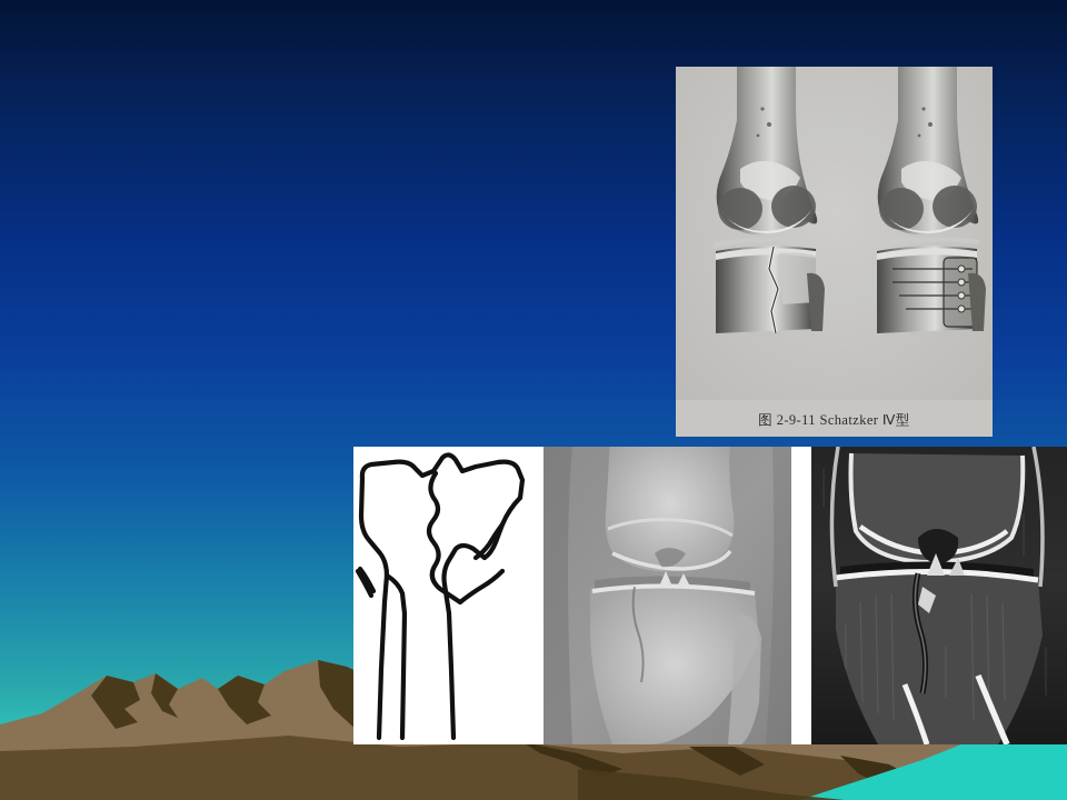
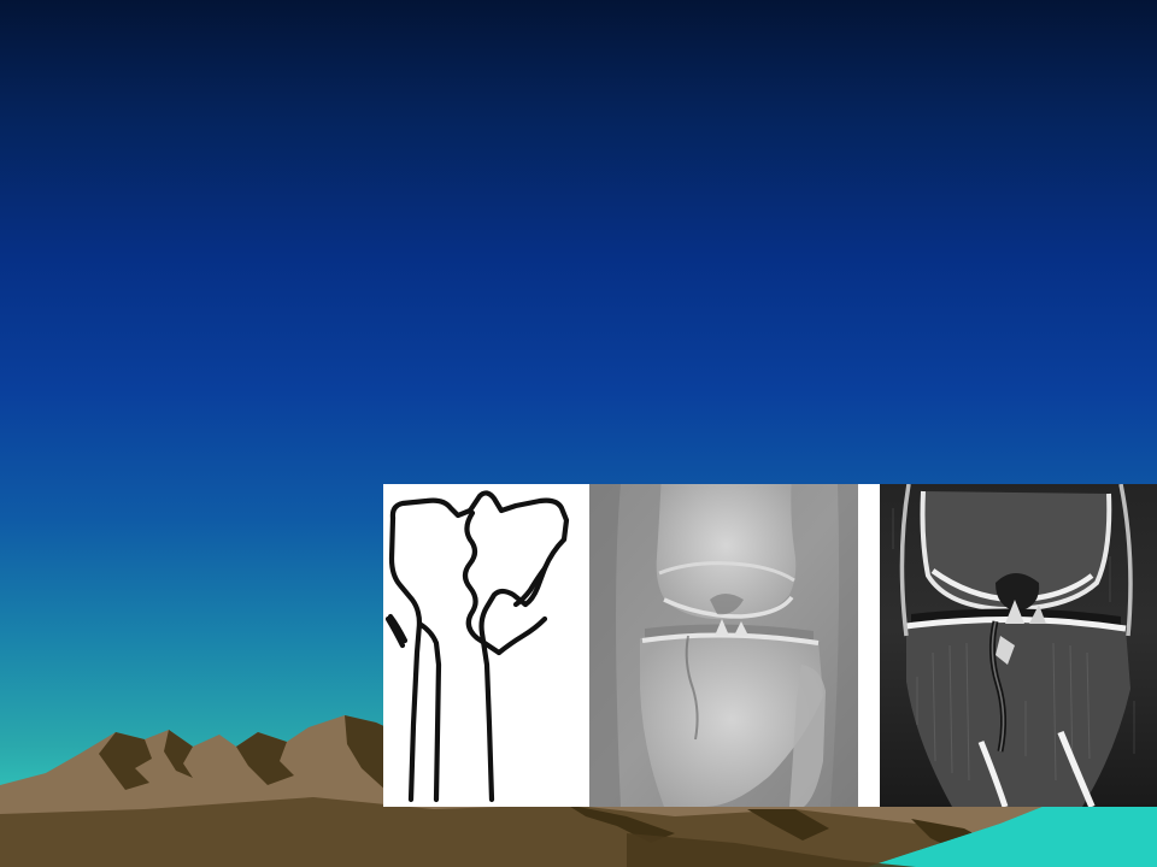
- 图 2-9-11 Schatzker Ⅳ型
